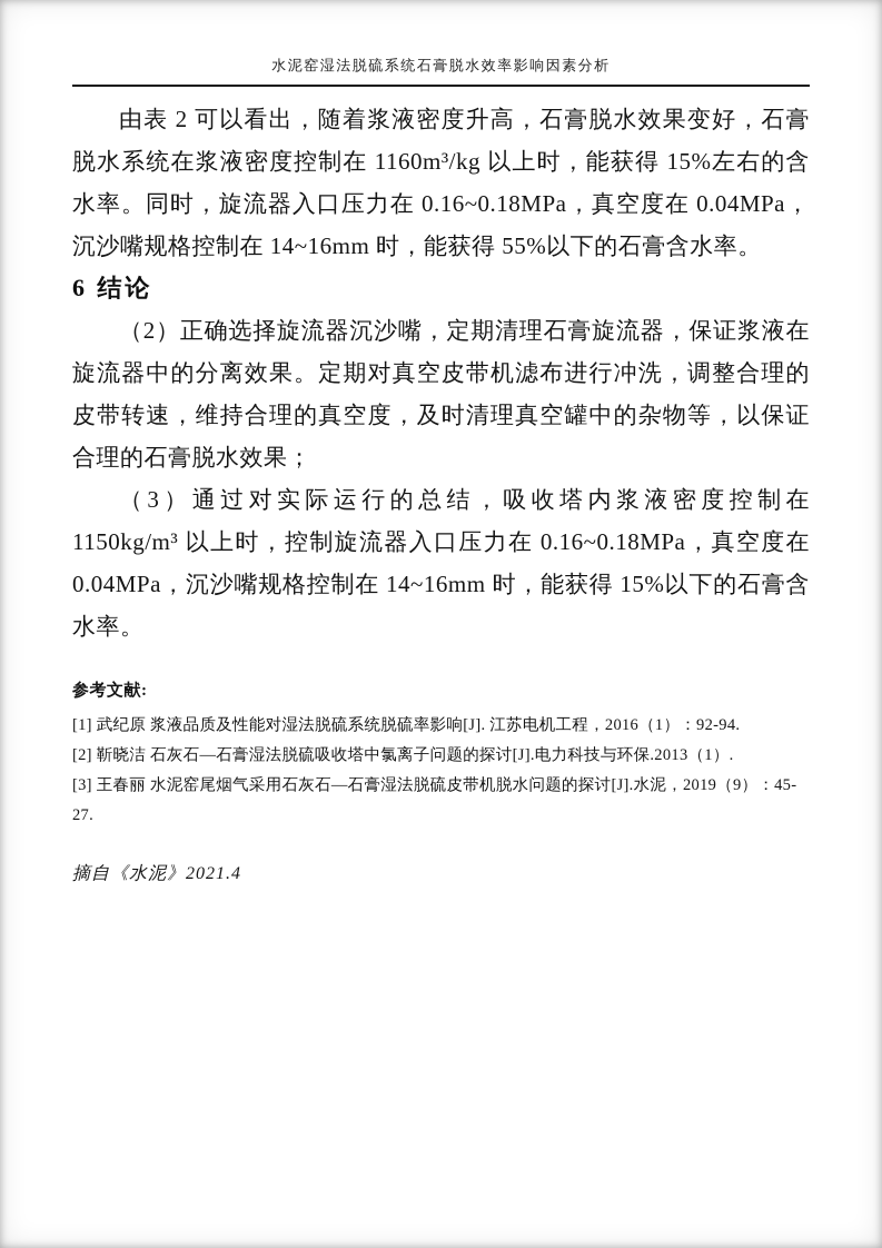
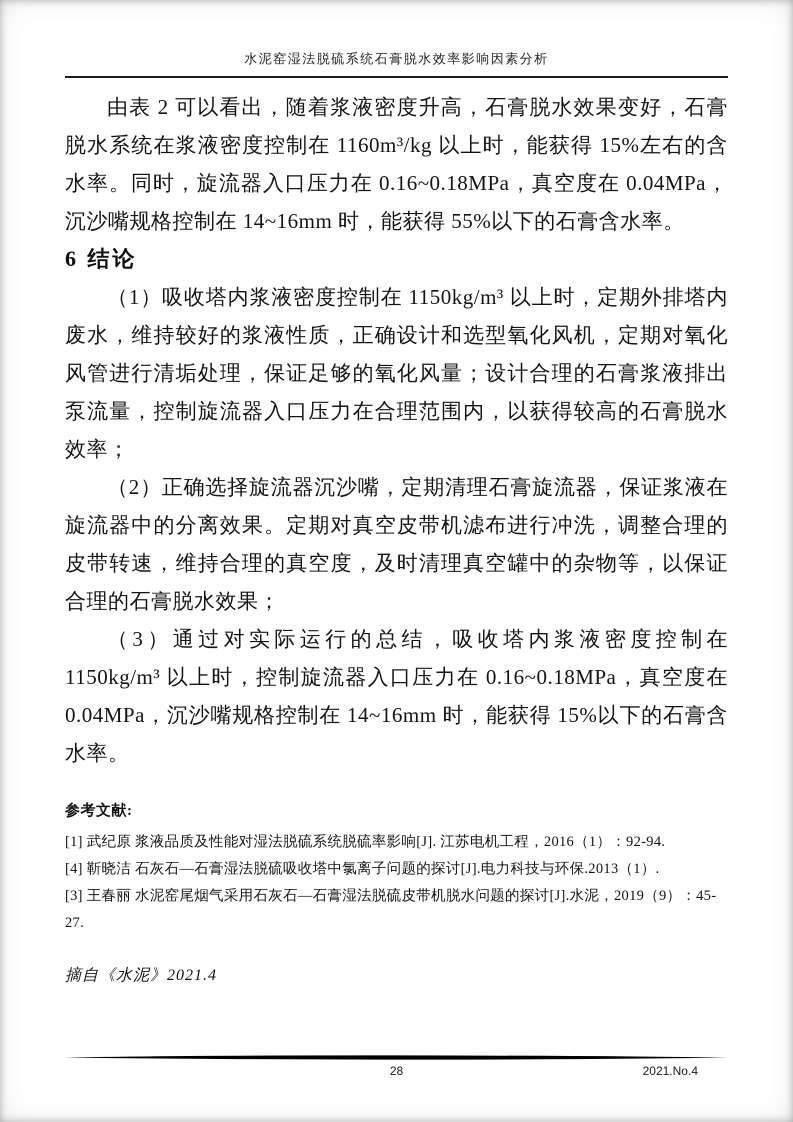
  水泥窑湿法脱硫系统石膏脱水效率影响因素分析
  由表 2 可以看出，随着浆液密度升高，石膏脱水效果变好，石膏脱水系统在浆液密度控制在 1160m³/kg 以上时，能获得 15%左右的含水率。同时，旋流器入口压力在 0.16~0.18MPa，真空度在 0.04MPa，沉沙嘴规格控制在 14~16mm 时，能获得 55%以下的石膏含水率。
  6 结论
+ （1）吸收塔内浆液密度控制在 1150kg/m³ 以上时，定期外排塔内废水，维持较好的浆液性质，正确设计和选型氧化风机，定期对氧化风管进行清垢处理，保证足够的氧化风量；设计合理的石膏浆液排出泵流量，控制旋流器入口压力在合理范围内，以获得较高的石膏脱水效率；
  （2）正确选择旋流器沉沙嘴，定期清理石膏旋流器，保证浆液在旋流器中的分离效果。定期对真空皮带机滤布进行冲洗，调整合理的皮带转速，维持合理的真空度，及时清理真空罐中的杂物等，以保证合理的石膏脱水效果；
  （3）通过对实际运行的总结，吸收塔内浆液密度控制在 1150kg/m³ 以上时，控制旋流器入口压力在 0.16~0.18MPa，真空度在 0.04MPa，沉沙嘴规格控制在 14~16mm 时，能获得 15%以下的石膏含水率。
  参考文献:
  [1] 武纪原 浆液品质及性能对湿法脱硫系统脱硫率影响[J]. 江苏电机工程，2016（1）：92-94.
- [2] 靳晓洁 石灰石—石膏湿法脱硫吸收塔中氯离子问题的探讨[J].电力科技与环保.2013（1）.
+ [4] 靳晓洁 石灰石—石膏湿法脱硫吸收塔中氯离子问题的探讨[J].电力科技与环保.2013（1）.
  [3] 王春丽 水泥窑尾烟气采用石灰石—石膏湿法脱硫皮带机脱水问题的探讨[J].水泥，2019（9）：45-27.
  摘自《水泥》2021.4
+ 28
+ 2021.No.4
